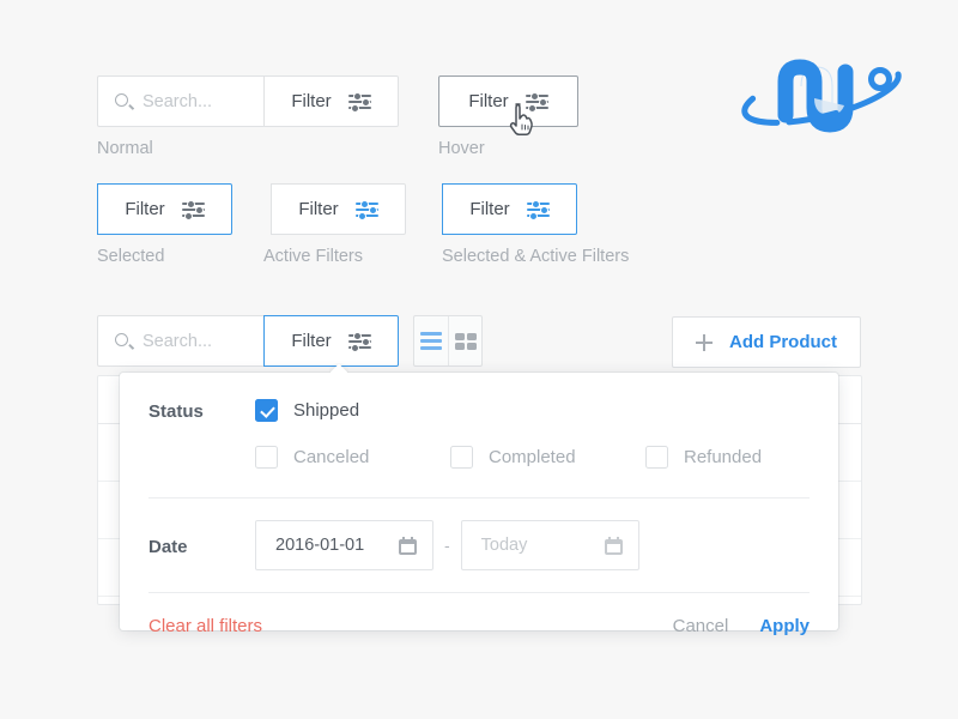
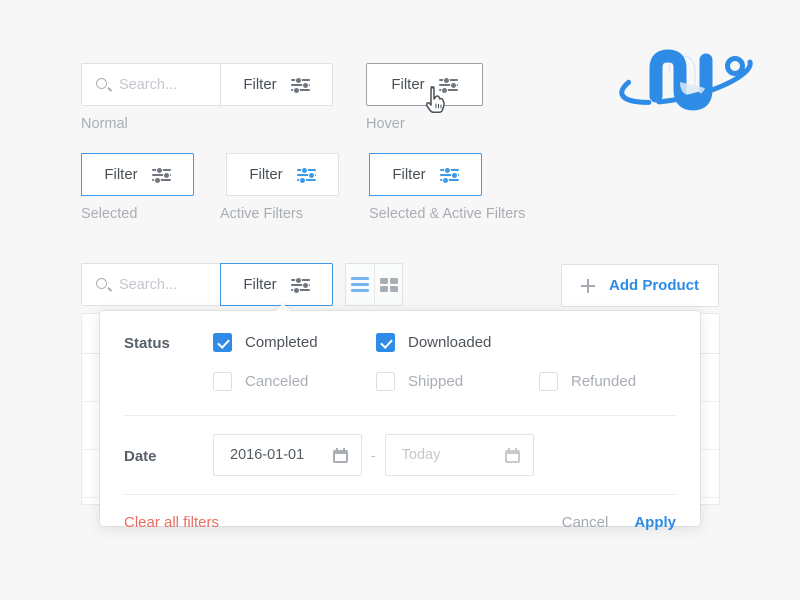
  Search...
  Filter
  Normal
  Filter
  Hover
  Filter
  Selected
  Filter
  Active Filters
  Filter
  Selected & Active Filters
  Search...
  Filter
  Add Product
  Status
- Shipped
+ Completed
+ Downloaded
  Canceled
- Completed
+ Shipped
  Refunded
  Date
  2016-01-01
  -
  Today
  Clear all filters
  Cancel
  Apply
